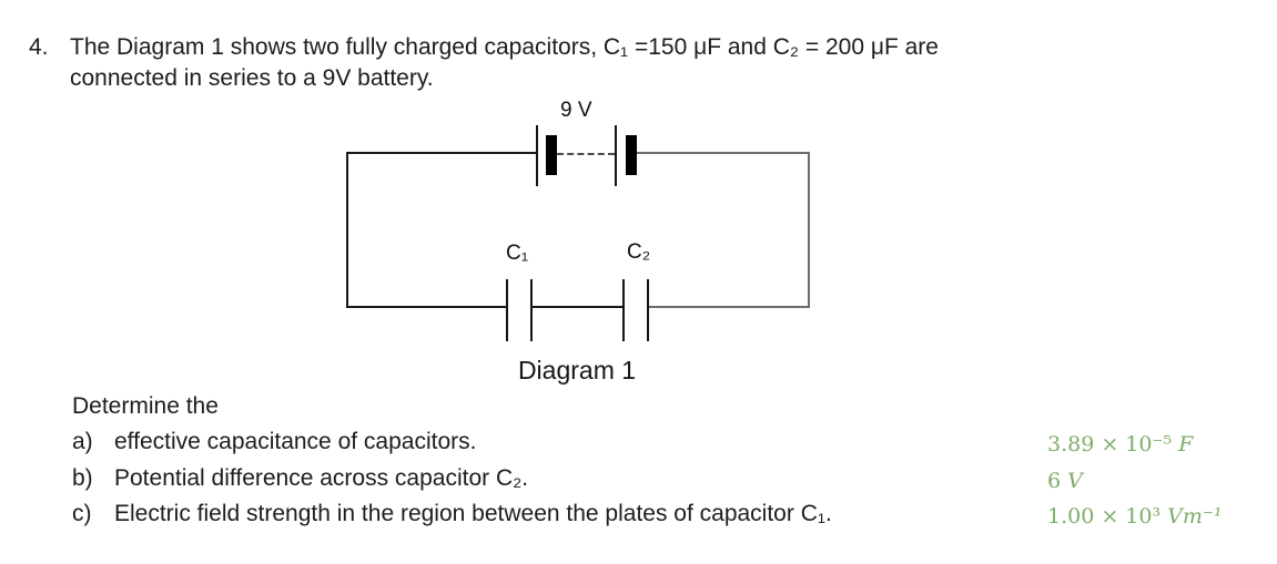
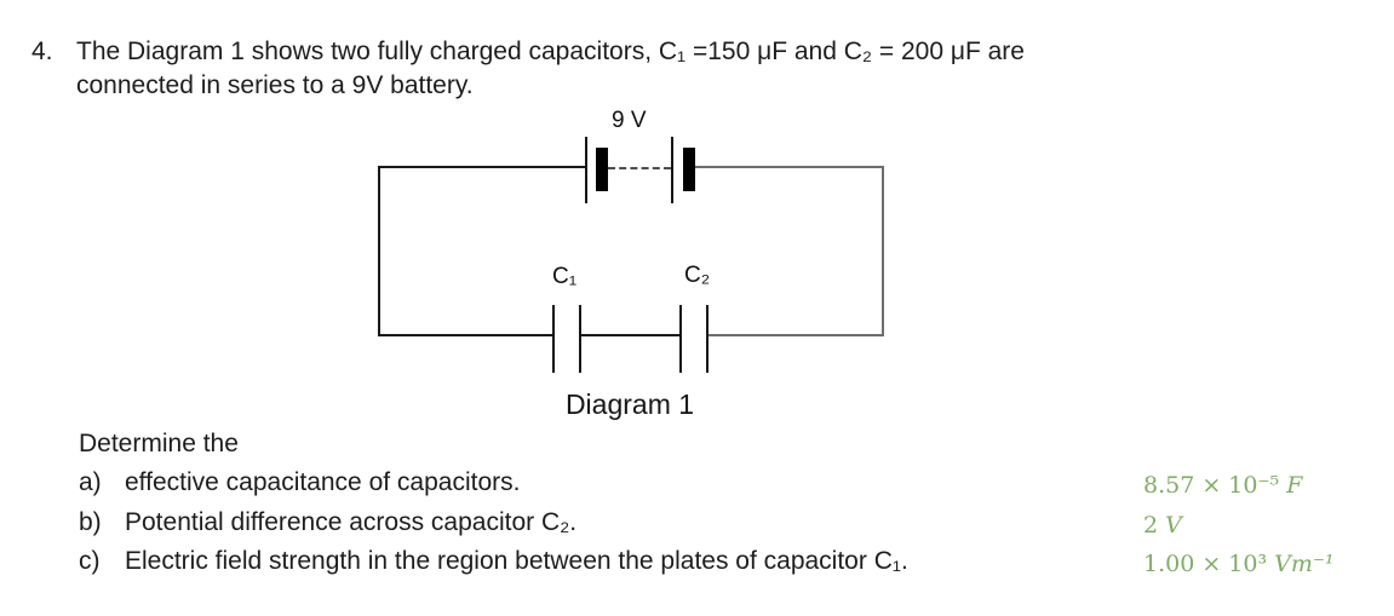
  4.
  The Diagram 1 shows two fully charged capacitors, C₁ =150 μF and C₂ = 200 μF are
  connected in series to a 9V battery.
  9 V
  C₁
  C₂
  Diagram 1
  Determine the
  a)
  effective capacitance of capacitors.
- 3.89 × 10⁻⁵ F
+ 8.57 × 10⁻⁵ F
  b)
  Potential difference across capacitor C₂.
- 6 V
+ 2 V
  c)
  Electric field strength in the region between the plates of capacitor C₁.
  1.00 × 10³ Vm⁻¹
